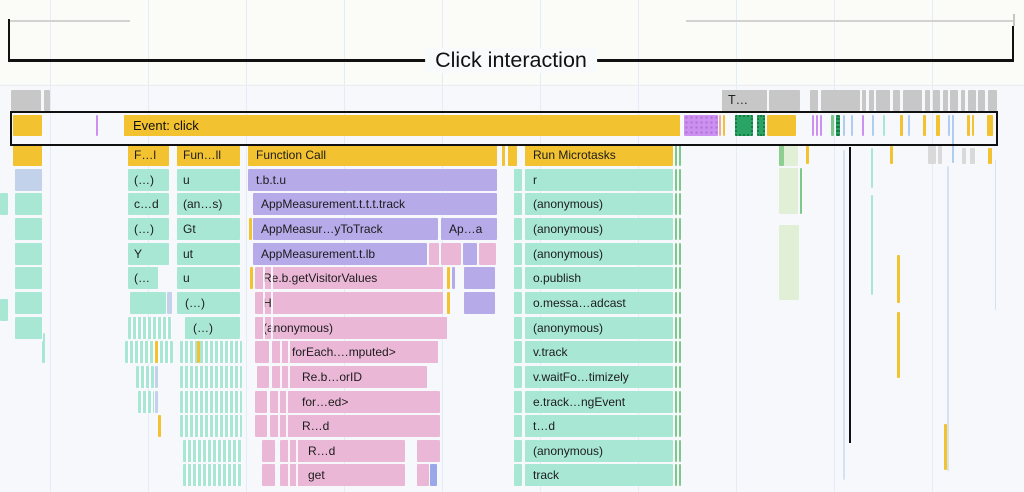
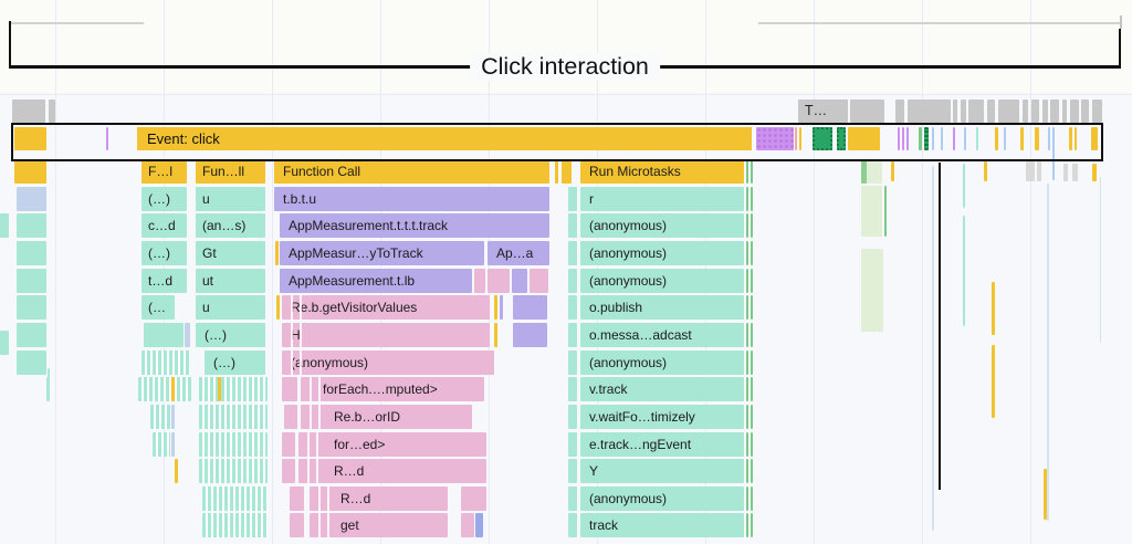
  Click interaction
  T…
  Event: click
  F…l
  Fun…ll
  Function Call
  Run Microtasks
  (…)
  u
  t.b.t.u
  r
  c…d
  (an…s)
  AppMeasurement.t.t.t.track
  (anonymous)
  (…)
  Gt
  AppMeasur…yToTrack
  Ap…a
  (anonymous)
- Y
+ t…d
  ut
  AppMeasurement.t.lb
  (anonymous)
  (…
  u
  Re.b.getVisitorValues
  o.publish
  (…)
  H
  o.messa…adcast
  (…)
  (anonymous)
  (anonymous)
  forEach.…mputed>
  v.track
  Re.b…orID
  v.waitFo…timizely
  for…ed>
  e.track…ngEvent
  R…d
- t…d
+ Y
  R…d
  (anonymous)
  get
  track
